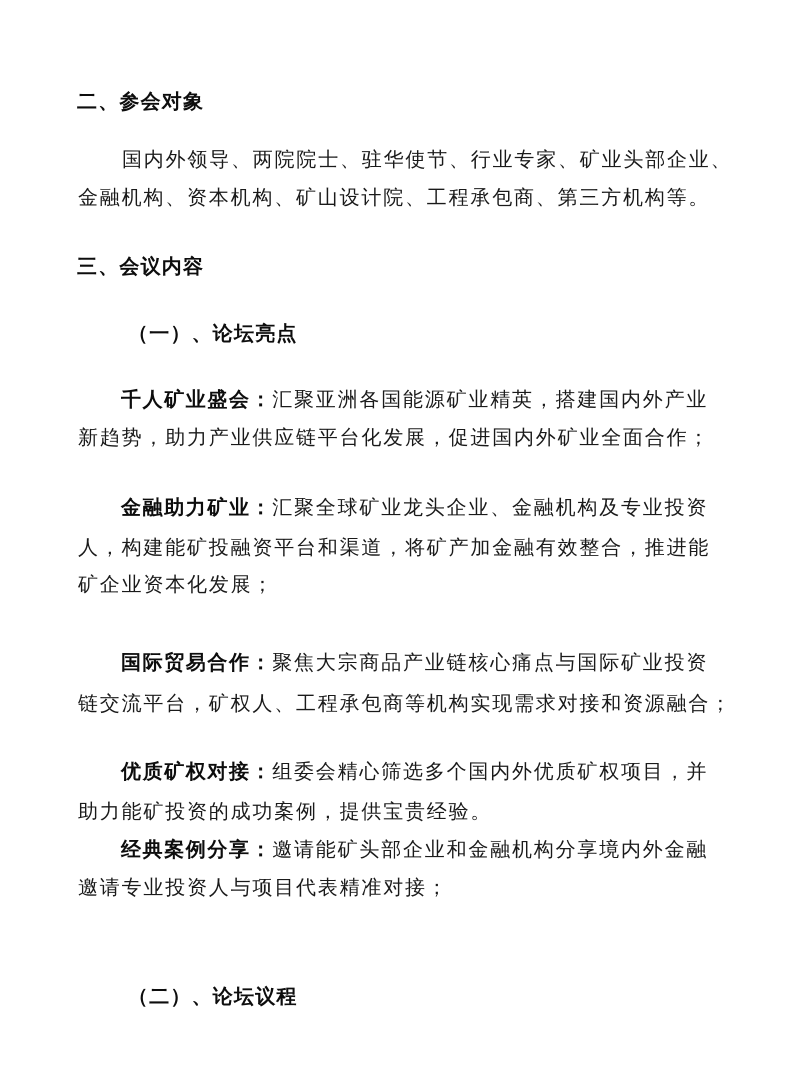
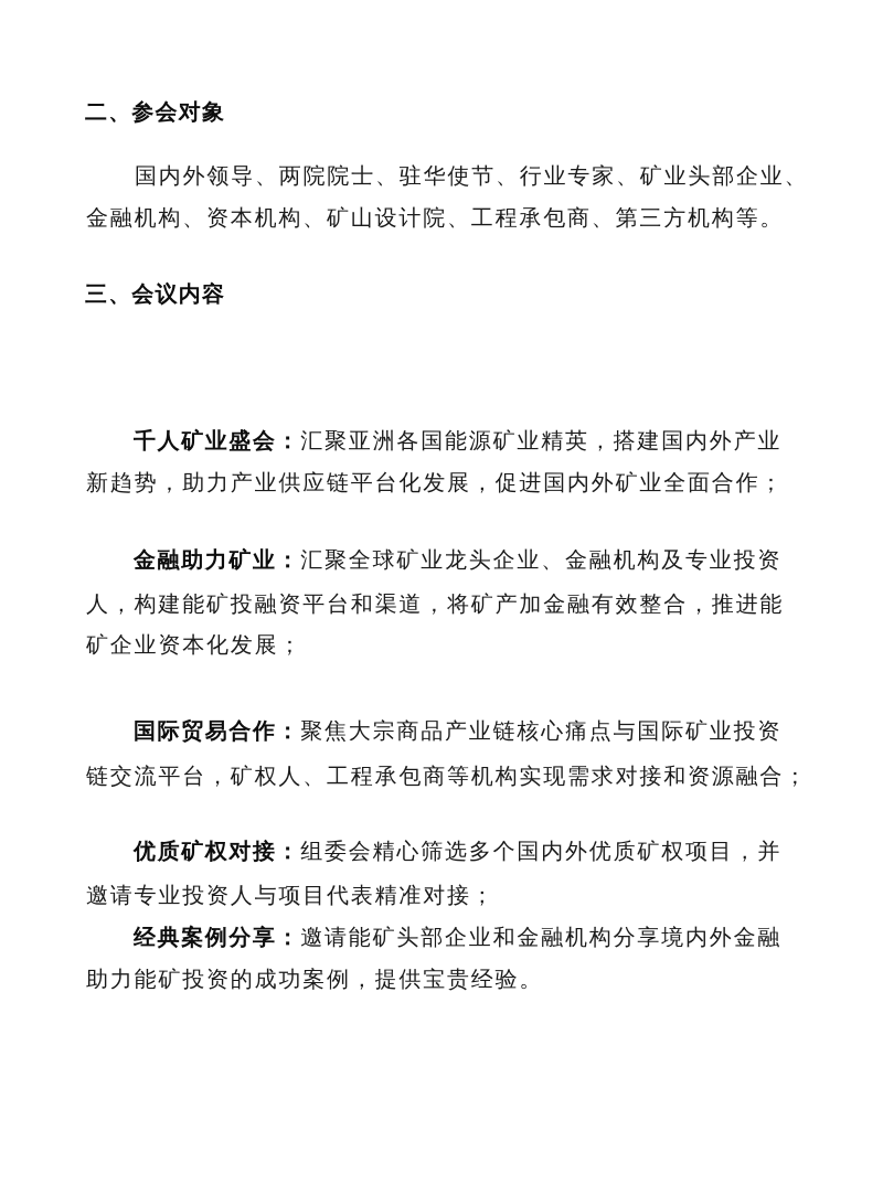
  二、参会对象
  国内外领导、两院院士、驻华使节、行业专家、矿业头部企业、
  金融机构、资本机构、矿山设计院、工程承包商、第三方机构等。
  三、会议内容
- （一）、论坛亮点
  千人矿业盛会：汇聚亚洲各国能源矿业精英，搭建国内外产业
  新趋势，助力产业供应链平台化发展，促进国内外矿业全面合作；
  金融助力矿业：汇聚全球矿业龙头企业、金融机构及专业投资
  人，构建能矿投融资平台和渠道，将矿产加金融有效整合，推进能
  矿企业资本化发展；
  国际贸易合作：聚焦大宗商品产业链核心痛点与国际矿业投资
  链交流平台，矿权人、工程承包商等机构实现需求对接和资源融合；
  优质矿权对接：组委会精心筛选多个国内外优质矿权项目，并
- 助力能矿投资的成功案例，提供宝贵经验。
+ 邀请专业投资人与项目代表精准对接；
  经典案例分享：邀请能矿头部企业和金融机构分享境内外金融
- 邀请专业投资人与项目代表精准对接；
+ 助力能矿投资的成功案例，提供宝贵经验。
- （二）、论坛议程
